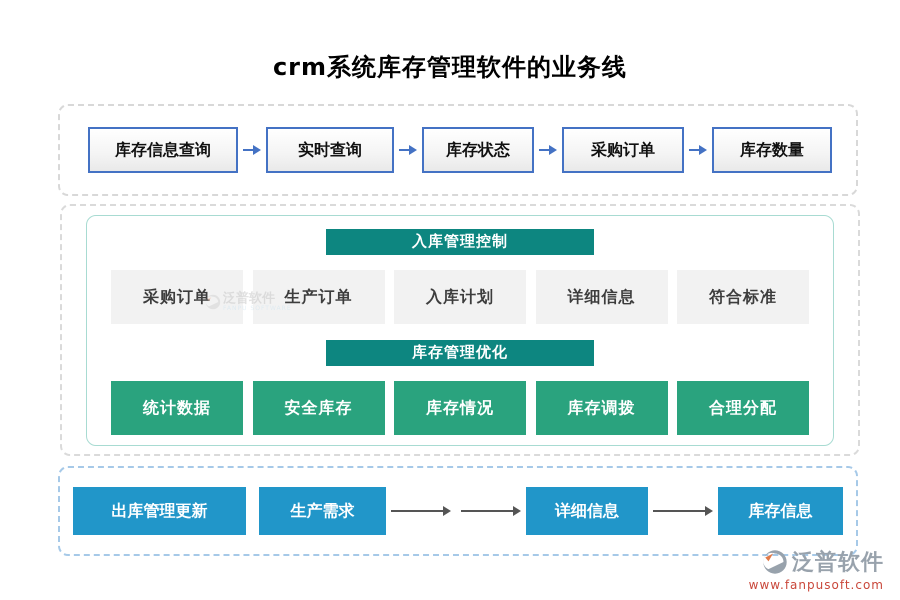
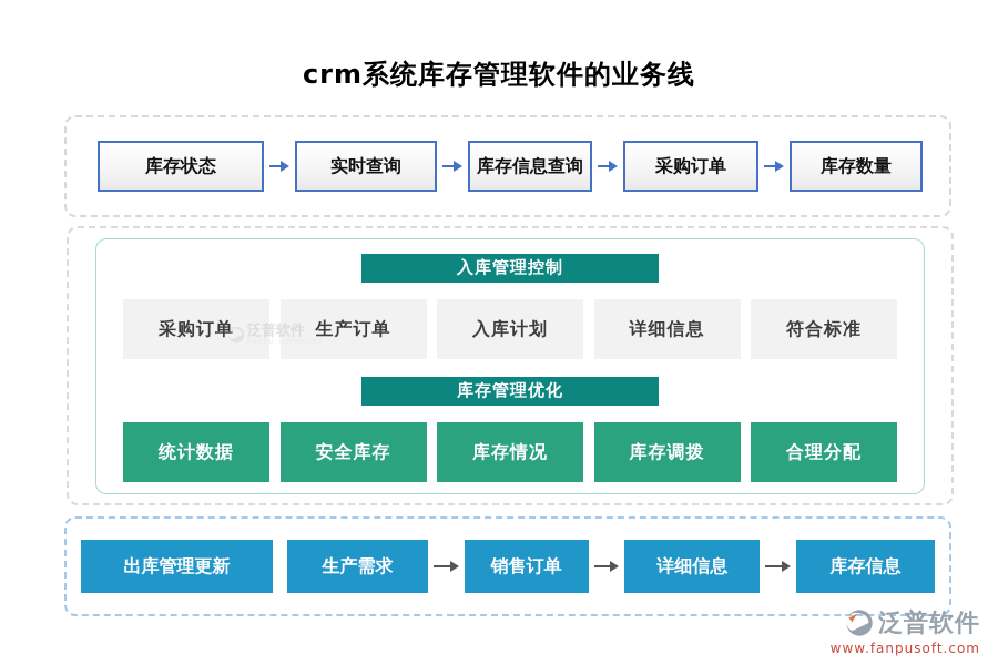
  crm系统库存管理软件的业务线
- 库存信息查询
+ 库存状态
  实时查询
- 库存状态
+ 库存信息查询
  采购订单
  库存数量
  入库管理控制
  采购订单
  生产订单
  入库计划
  详细信息
  符合标准
  库存管理优化
  统计数据
  安全库存
  库存情况
  库存调拨
  合理分配
  泛普软件
  出库管理更新
  生产需求
+ 销售订单
  详细信息
  库存信息
  泛普软件
  www.fanpusoft.com
